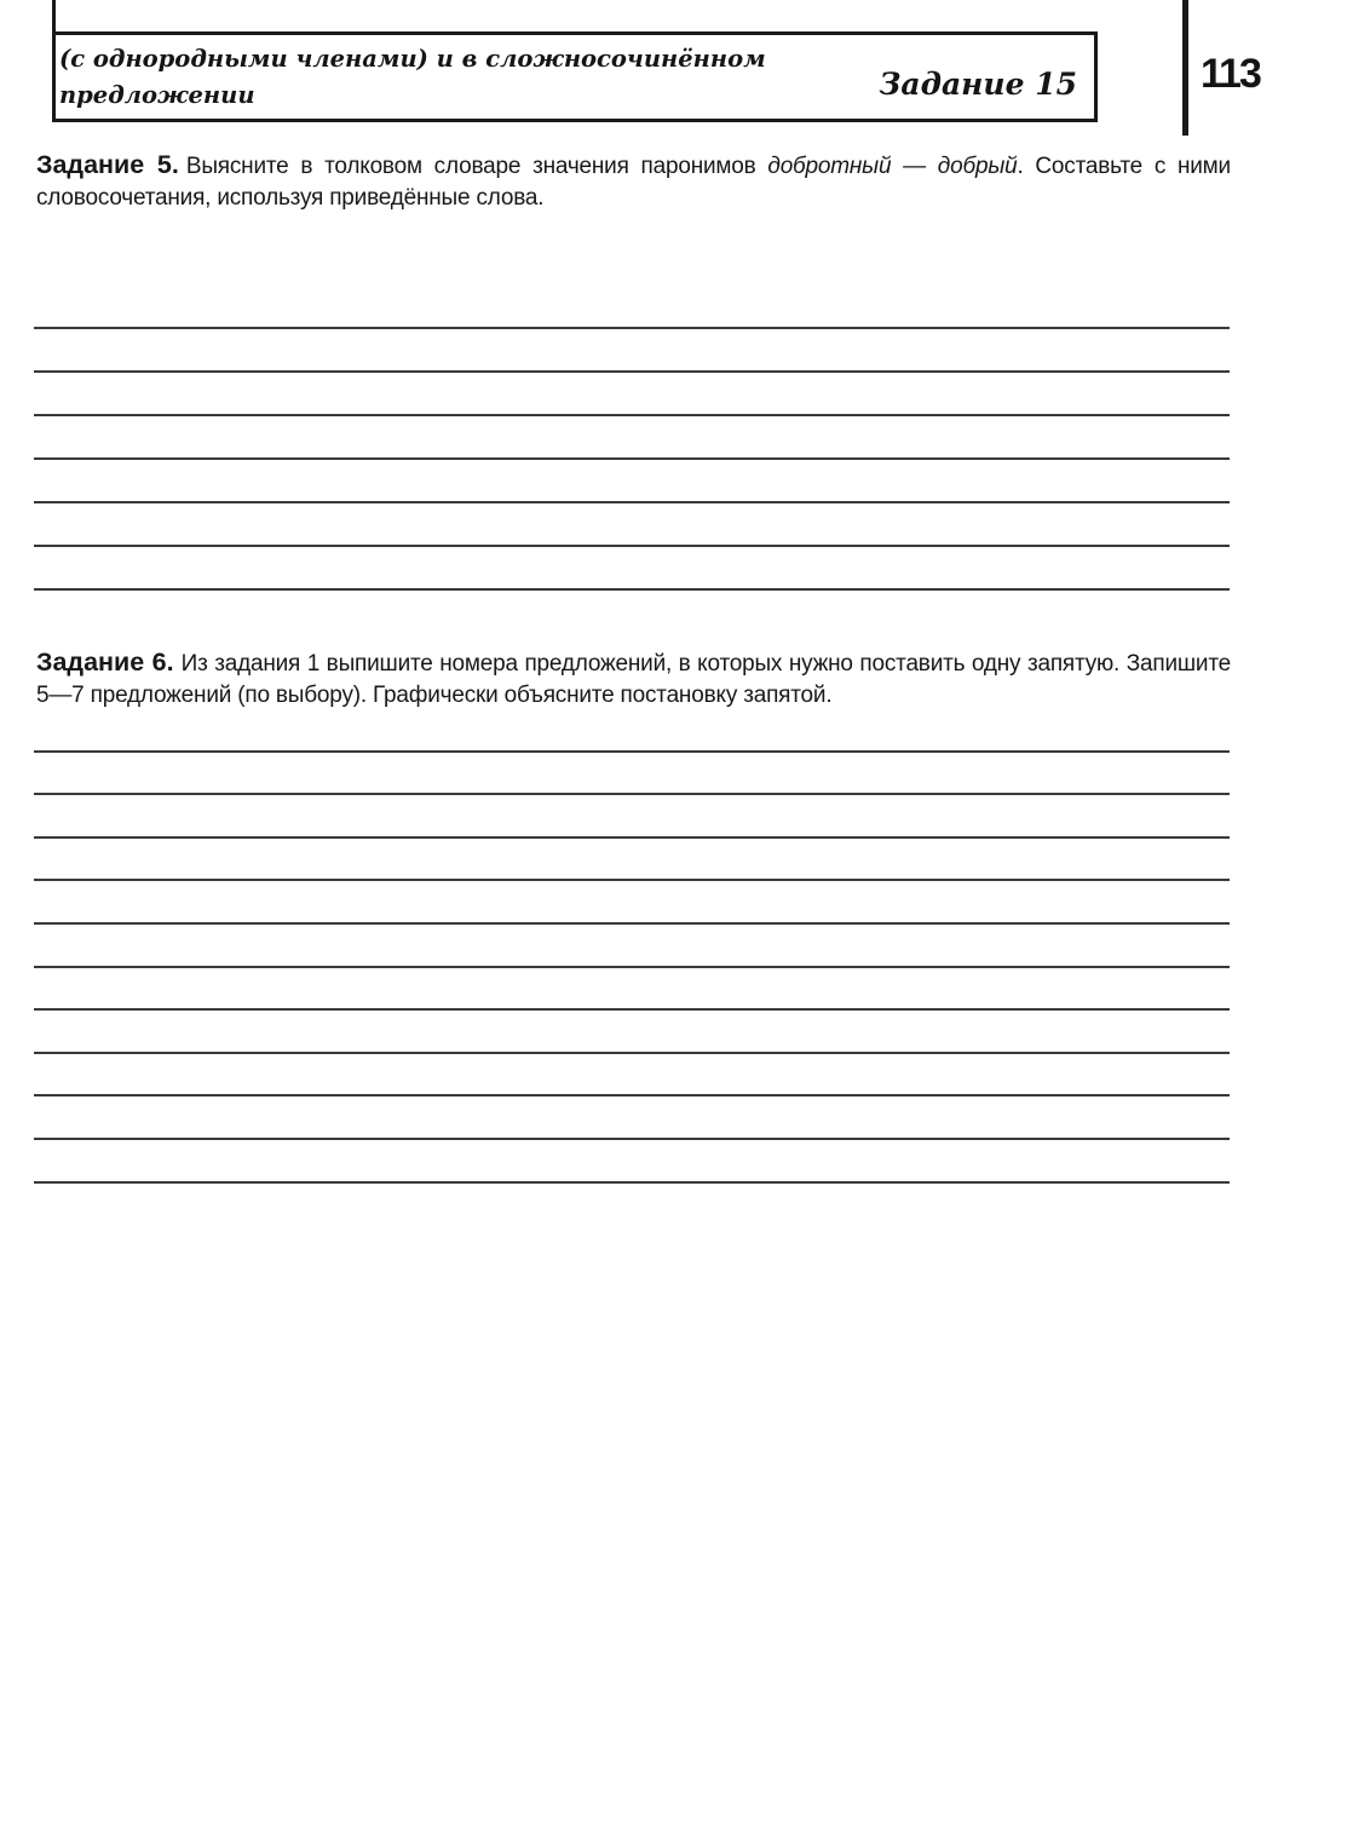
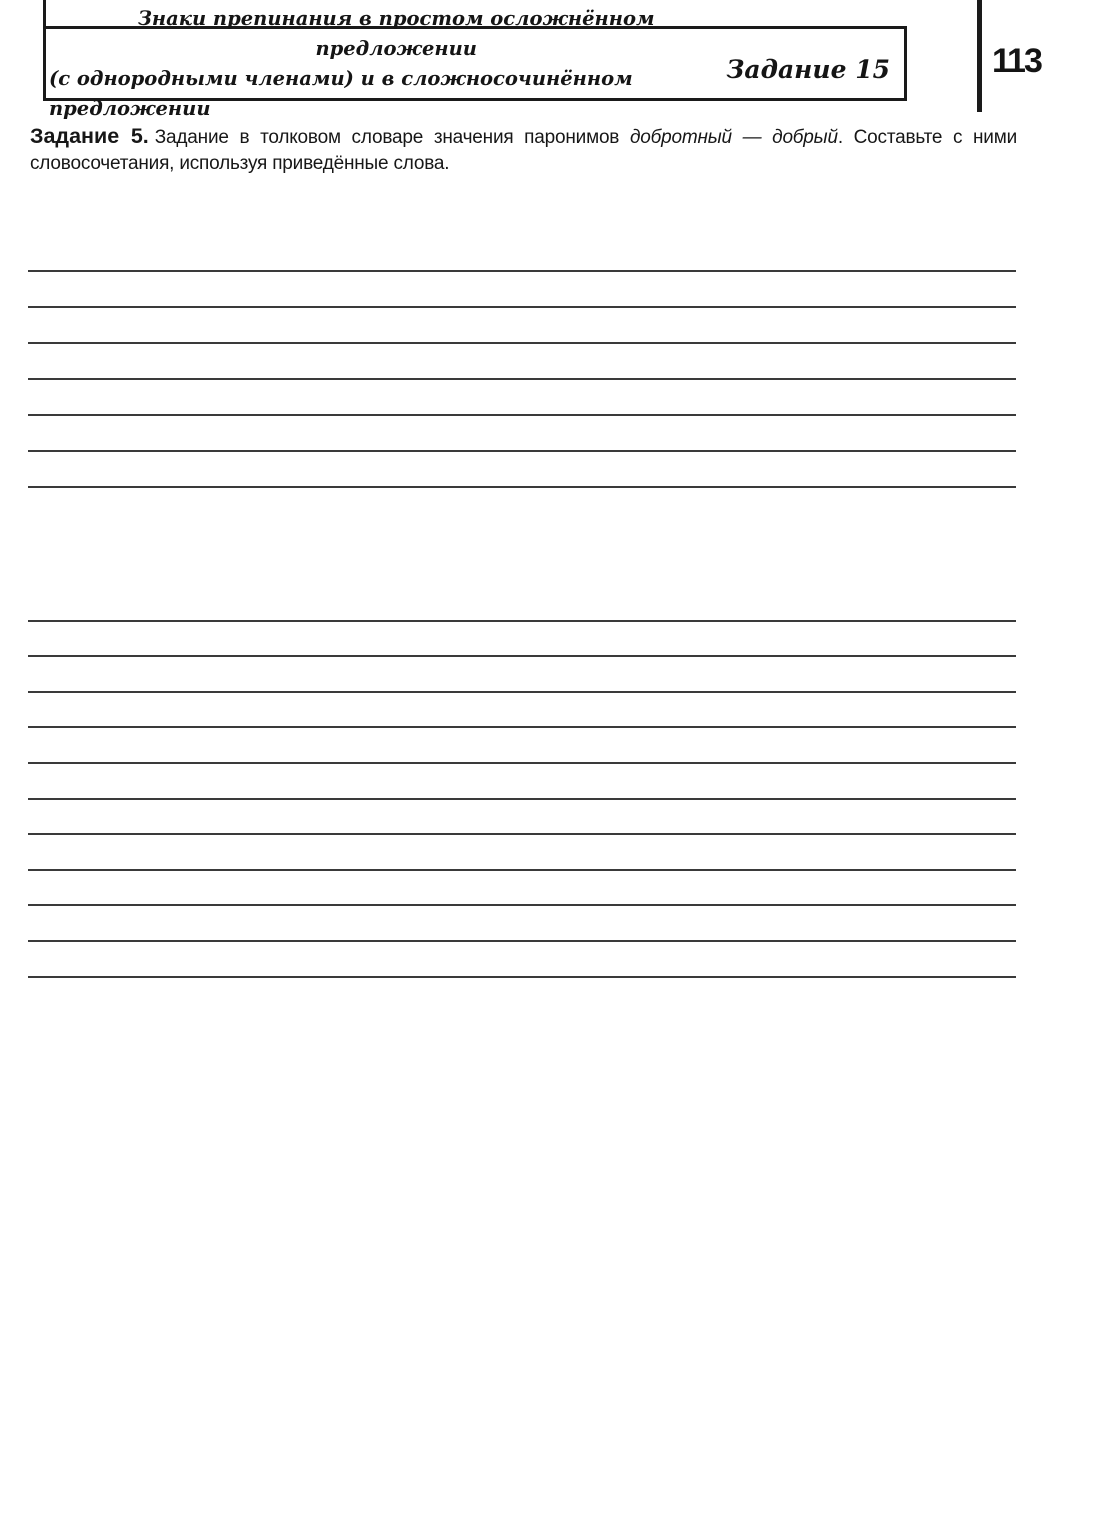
+ Знаки препинания в простом осложнённом предложении
  (с однородными членами) и в сложносочинённом предложении
  Задание 15
  113
- Задание 5. Выясните в толковом словаре значения паронимов добротный — добрый. Составьте с ними словосочетания, используя приведённые слова.
+ Задание 5. Задание в толковом словаре значения паронимов добротный — добрый. Составьте с ними словосочетания, используя приведённые слова.
- Задание 6. Из задания 1 выпишите номера предложений, в которых нужно поставить одну запятую. Запишите 5—7 предложений (по выбору). Графически объясните постановку запятой.
